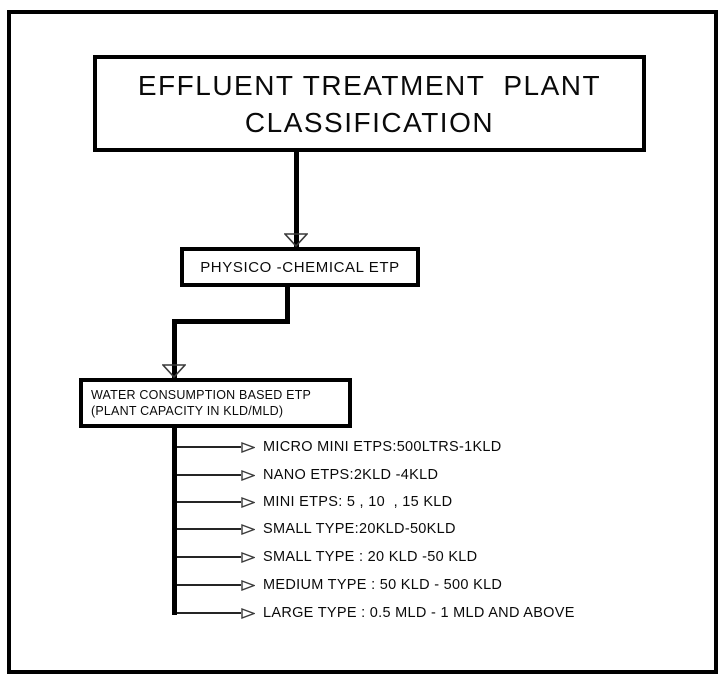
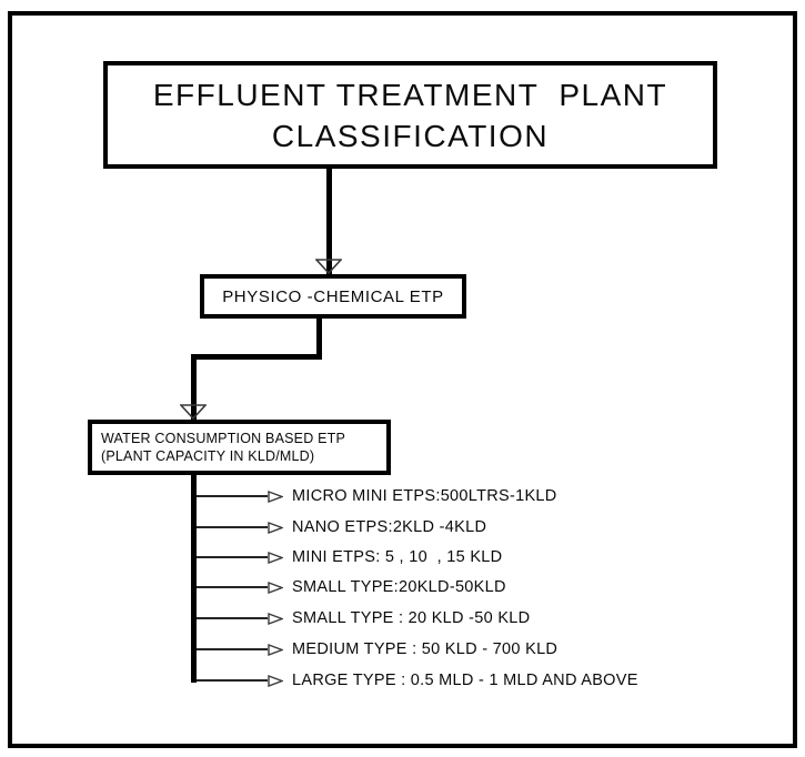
  EFFLUENT TREATMENT PLANT
  CLASSIFICATION
  PHYSICO -CHEMICAL ETP
  WATER CONSUMPTION BASED ETP
  (PLANT CAPACITY IN KLD/MLD)
  MICRO MINI ETPS:500LTRS-1KLD
  NANO ETPS:2KLD -4KLD
  MINI ETPS: 5 , 10 , 15 KLD
  SMALL TYPE:20KLD-50KLD
  SMALL TYPE : 20 KLD -50 KLD
- MEDIUM TYPE : 50 KLD - 500 KLD
+ MEDIUM TYPE : 50 KLD - 700 KLD
  LARGE TYPE : 0.5 MLD - 1 MLD AND ABOVE
